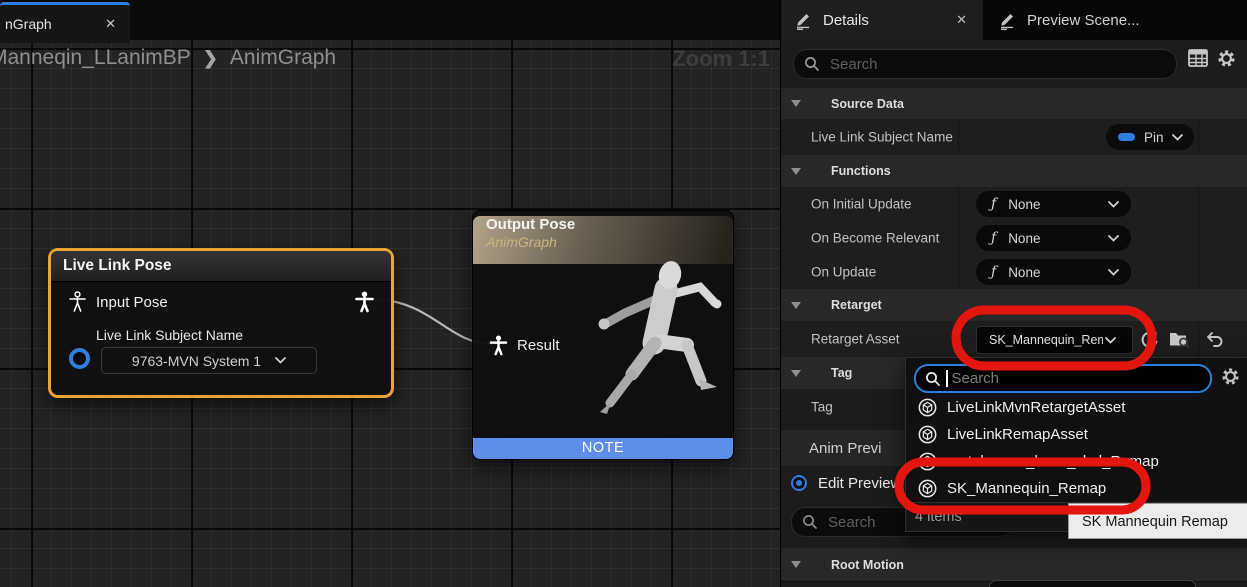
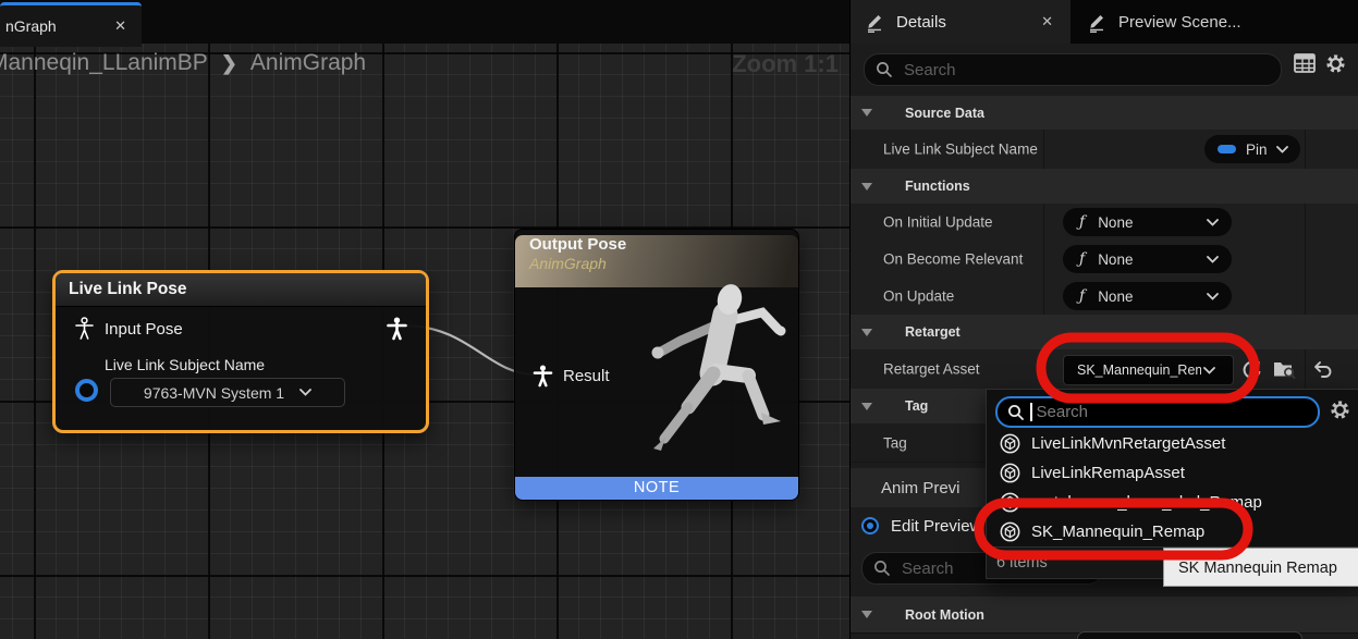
  nGraph
  ✕
  anneqin_LLanimBP
  ❯
  AnimGraph
  Zoom 1:1
  Live Link Pose
  Input Pose
  Live Link Subject Name
  9763-MVN System 1
  Output Pose
  AnimGraph
  Result
  NOTE
  Details
  ✕
  Preview Scene...
  Search
  Source Data
  Live Link Subject Name
  Pin
  Functions
  On Initial Update
  ƒ
  None
  On Become Relevant
  ƒ
  None
  On Update
  ƒ
  None
  Retarget
  Retarget Asset
  SK_Mannequin_Rem
  Tag
  Tag
  Anim Previ
  Edit Previe
  Search
  Root Motion
  Search
  LiveLinkMvnRetargetAsset
  LiveLinkRemapAsset
  SK_Mannequin_Remap
- 4 items
+ 6 items
  SK Mannequin Remap
